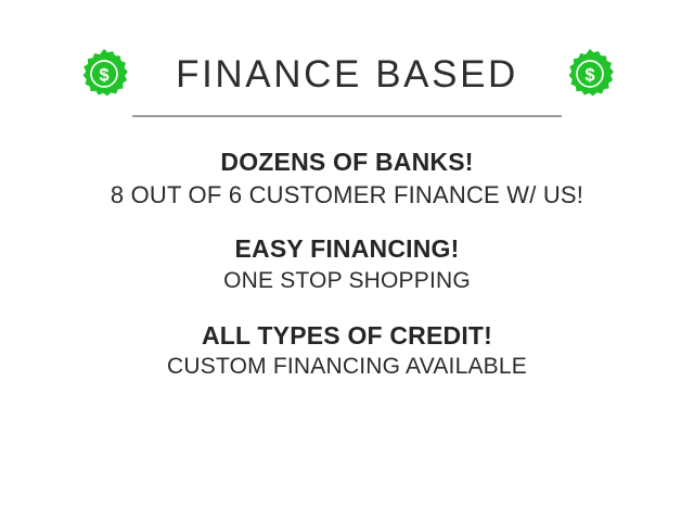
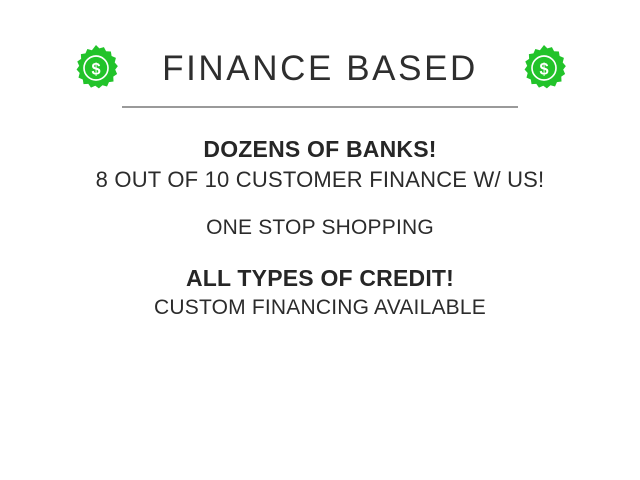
  $
  FINANCE BASED
  $
  DOZENS OF BANKS!
- 8 OUT OF 6 CUSTOMER FINANCE W/ US!
+ 8 OUT OF 10 CUSTOMER FINANCE W/ US!
- EASY FINANCING!
  ONE STOP SHOPPING
  ALL TYPES OF CREDIT!
  CUSTOM FINANCING AVAILABLE
